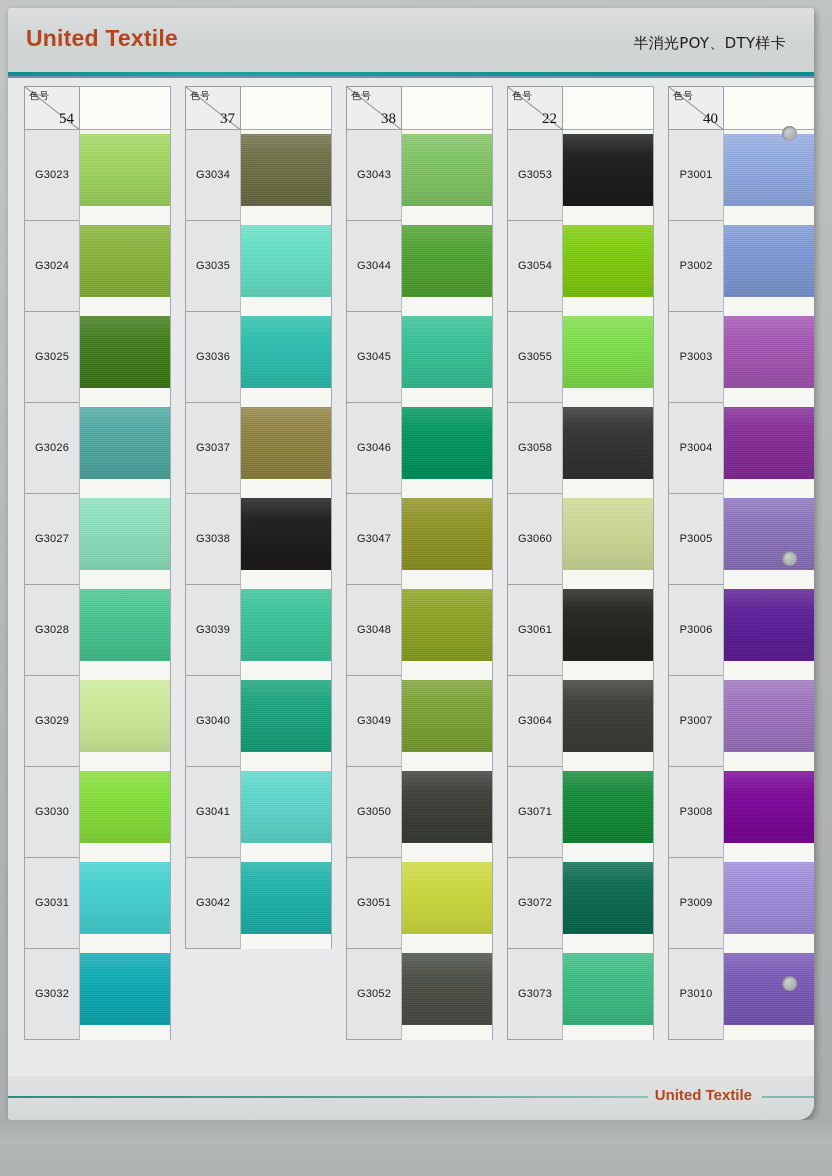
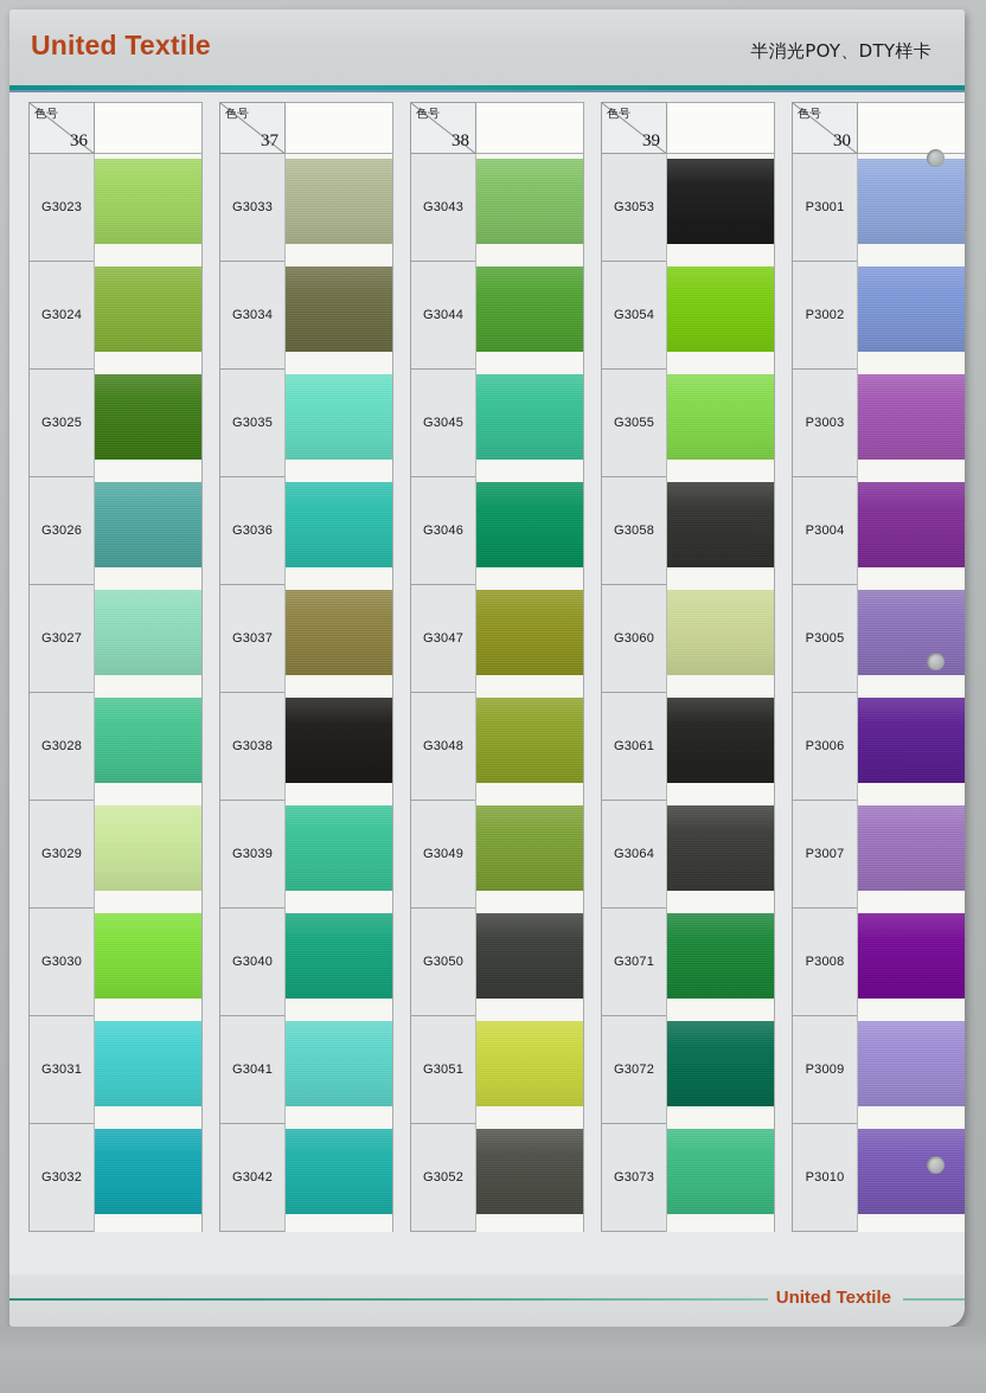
  United Textile
  半消光POY、DTY样卡
  色号
- 54
+ 36
  G3023
  G3024
  G3025
  G3026
  G3027
  G3028
  G3029
  G3030
  G3031
  G3032
  色号
  37
+ G3033
  G3034
  G3035
  G3036
  G3037
  G3038
  G3039
  G3040
  G3041
  G3042
  色号
  38
  G3043
  G3044
  G3045
  G3046
  G3047
  G3048
  G3049
  G3050
  G3051
  G3052
  色号
- 22
+ 39
  G3053
  G3054
  G3055
  G3058
  G3060
  G3061
  G3064
  G3071
  G3072
  G3073
  色号
- 40
+ 30
  P3001
  P3002
  P3003
  P3004
  P3005
  P3006
  P3007
  P3008
  P3009
  P3010
  United Textile
